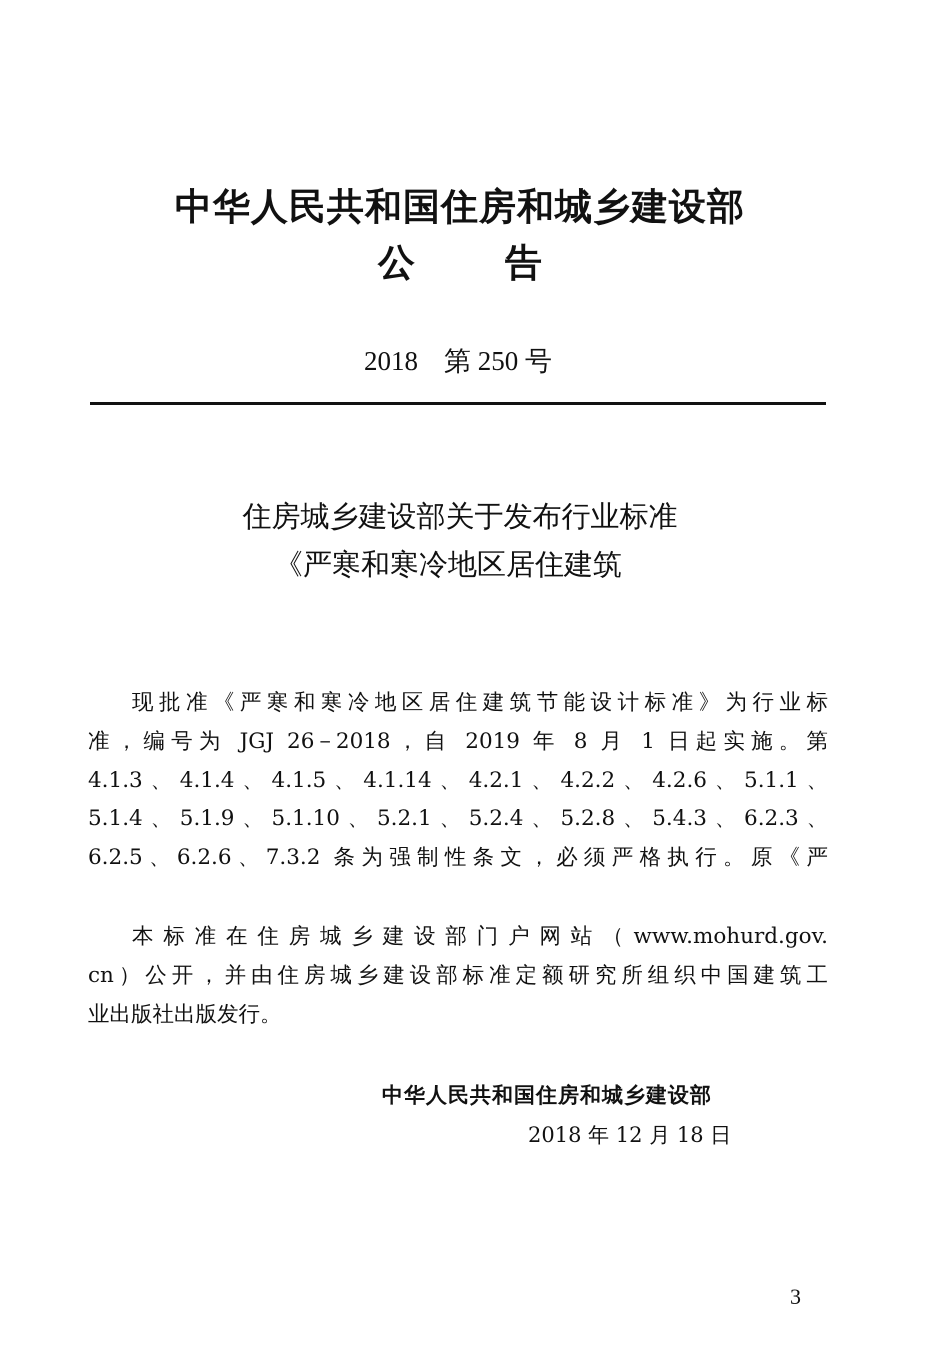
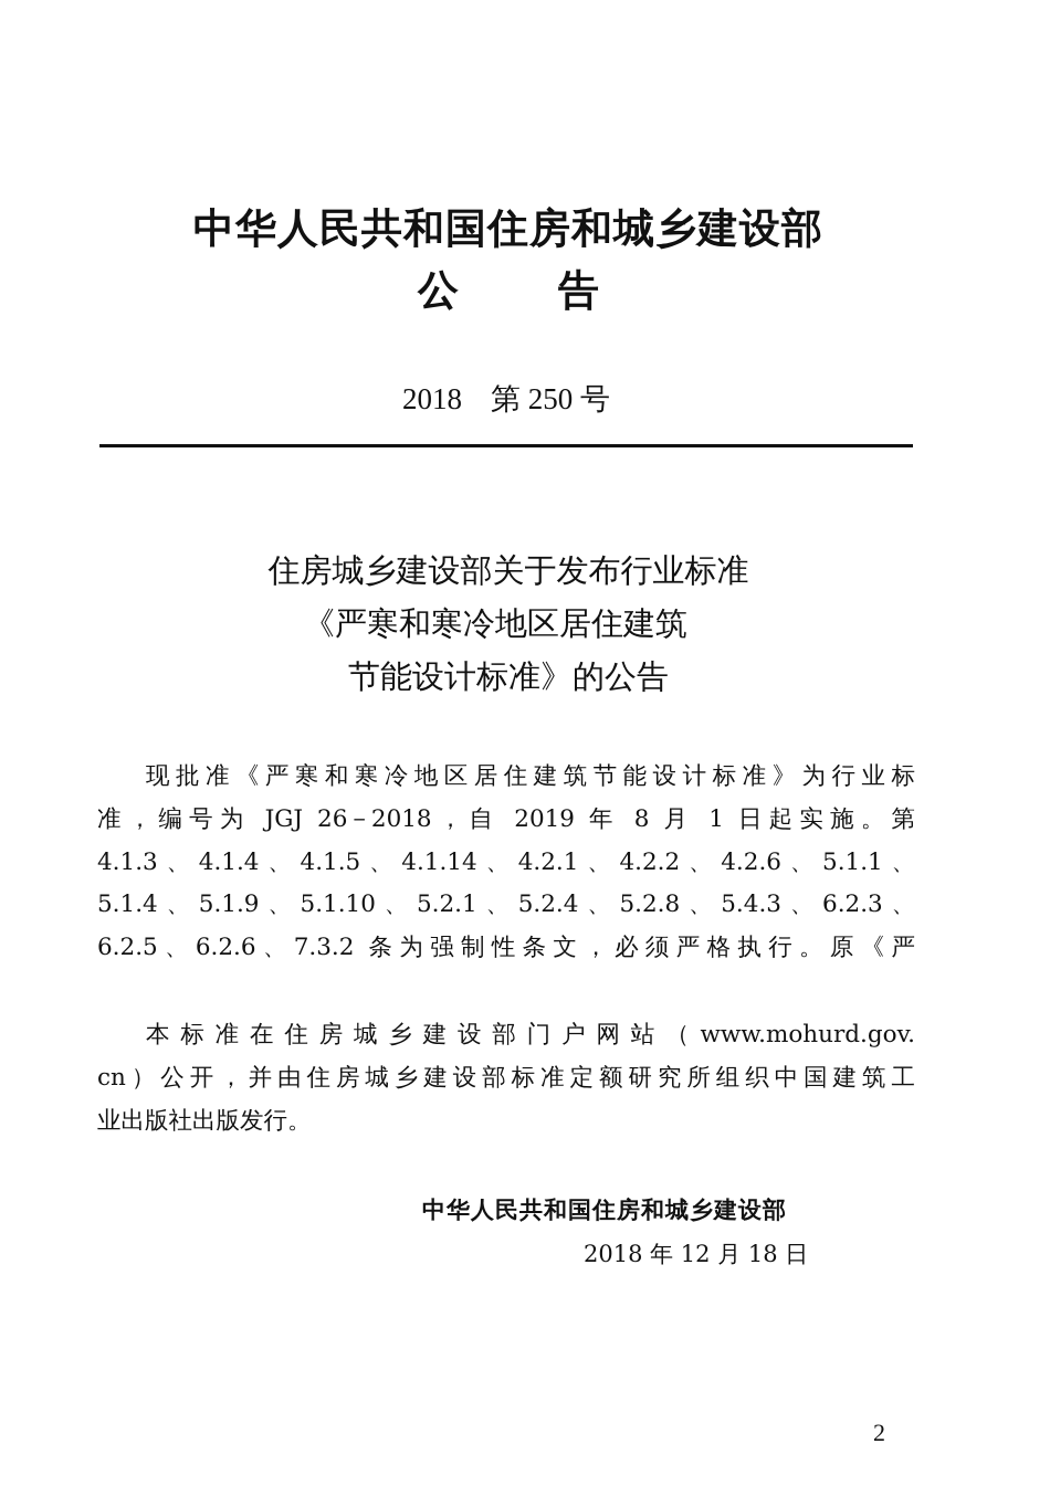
  中华人民共和国住房和城乡建设部
  公告
  2018 第 250 号
  住房城乡建设部关于发布行业标准
  《严寒和寒冷地区居住建筑
+ 节能设计标准》的公告
  现批准《严寒和寒冷地区居住建筑节能设计标准》为行业标
  准，编号为 JGJ 26－2018，自 2019 年 8 月 1 日起实施。第
  4.1.3、4.1.4、4.1.5、4.1.14、4.2.1、4.2.2、4.2.6、5.1.1、
  5.1.4、5.1.9、5.1.10、5.2.1、5.2.4、5.2.8、5.4.3、6.2.3、
  6.2.5、6.2.6、7.3.2 条为强制性条文，必须严格执行。原《严
  本标准在住房城乡建设部门户网站（www.mohurd.gov.
  cn）公开，并由住房城乡建设部标准定额研究所组织中国建筑工
  业出版社出版发行。
  中华人民共和国住房和城乡建设部
  2018 年 12 月 18 日
- 3
+ 2
